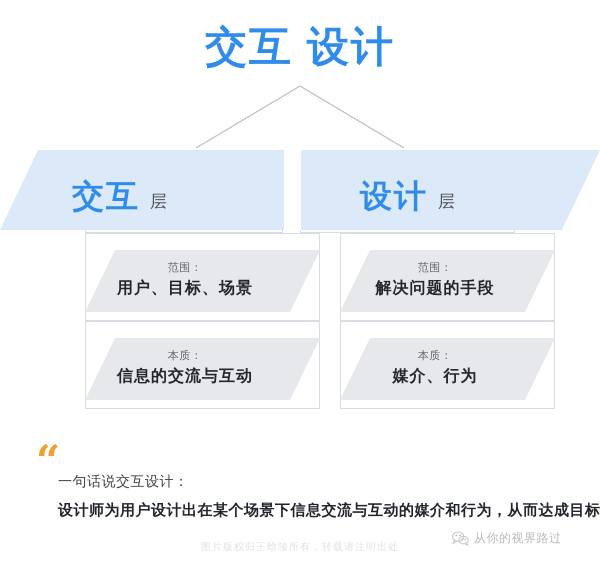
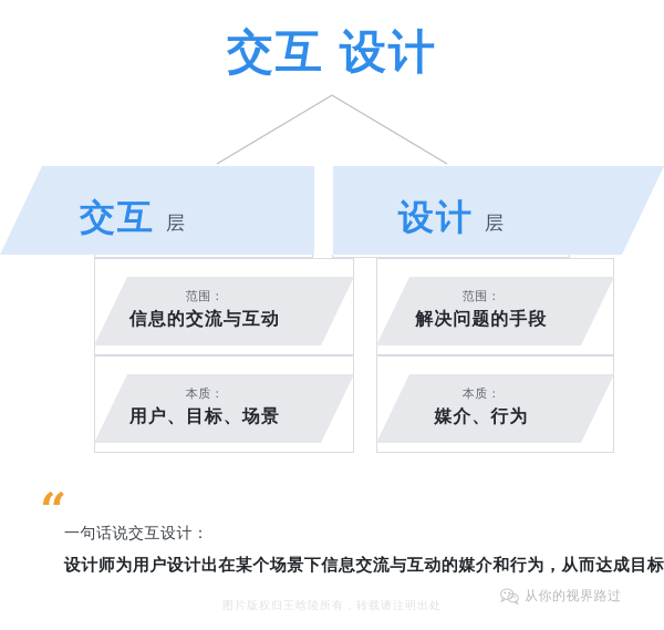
  交互 设计
  交互 层
  设计 层
  范围：
- 用户、目标、场景
+ 信息的交流与互动
  本质：
- 信息的交流与互动
+ 用户、目标、场景
  范围：
  解决问题的手段
  本质：
  媒介、行为
  “
  一句话说交互设计：
  设计师为用户设计出在某个场景下信息交流与互动的媒介和行为，从而达成目标
  图片版权归王晗陵所有，转载请注明出处
  从你的视界路过
